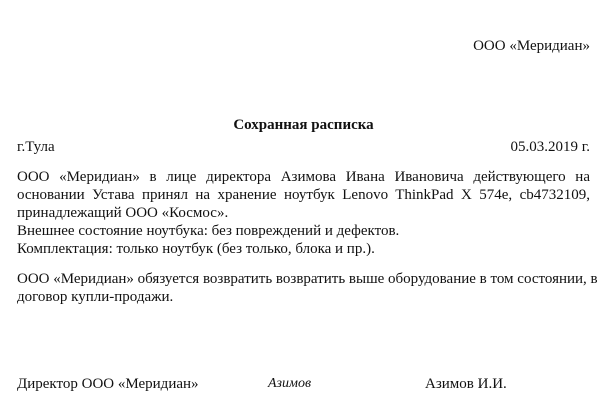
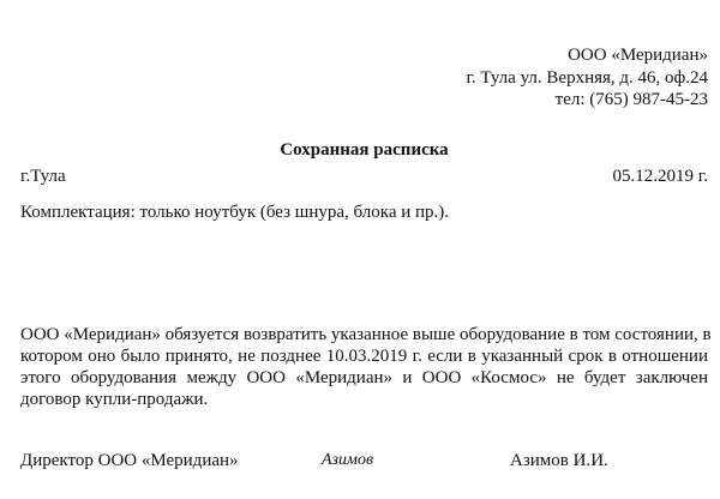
  ООО «Меридиан»
+ г. Тула ул. Верхняя, д. 46, оф.24
+ тел: (765) 987-45-23
  Сохранная расписка
  г.Тула
- 05.03.2019 г.
+ 05.12.2019 г.
- ООО «Меридиан» в лице директора Азимова Ивана Ивановича действующего на
- основании Устава принял на хранение ноутбук Lenovo ThinkPad X 574e, cb4732109,
- принадлежащий ООО «Космос».
- Внешнее состояние ноутбука: без повреждений и дефектов.
- Комплектация: только ноутбук (без только, блока и пр.).
+ Комплектация: только ноутбук (без шнура, блока и пр.).
- ООО «Меридиан» обязуется возвратить возвратить выше оборудование в том состоянии, в
+ ООО «Меридиан» обязуется возвратить указанное выше оборудование в том состоянии, в
+ котором оно было принято, не позднее 10.03.2019 г. если в указанный срок в отношении
+ этого оборудования между ООО «Меридиан» и ООО «Космос» не будет заключен
  договор купли-продажи.
  Директор ООО «Меридиан»
  Азимов
  Азимов И.И.
